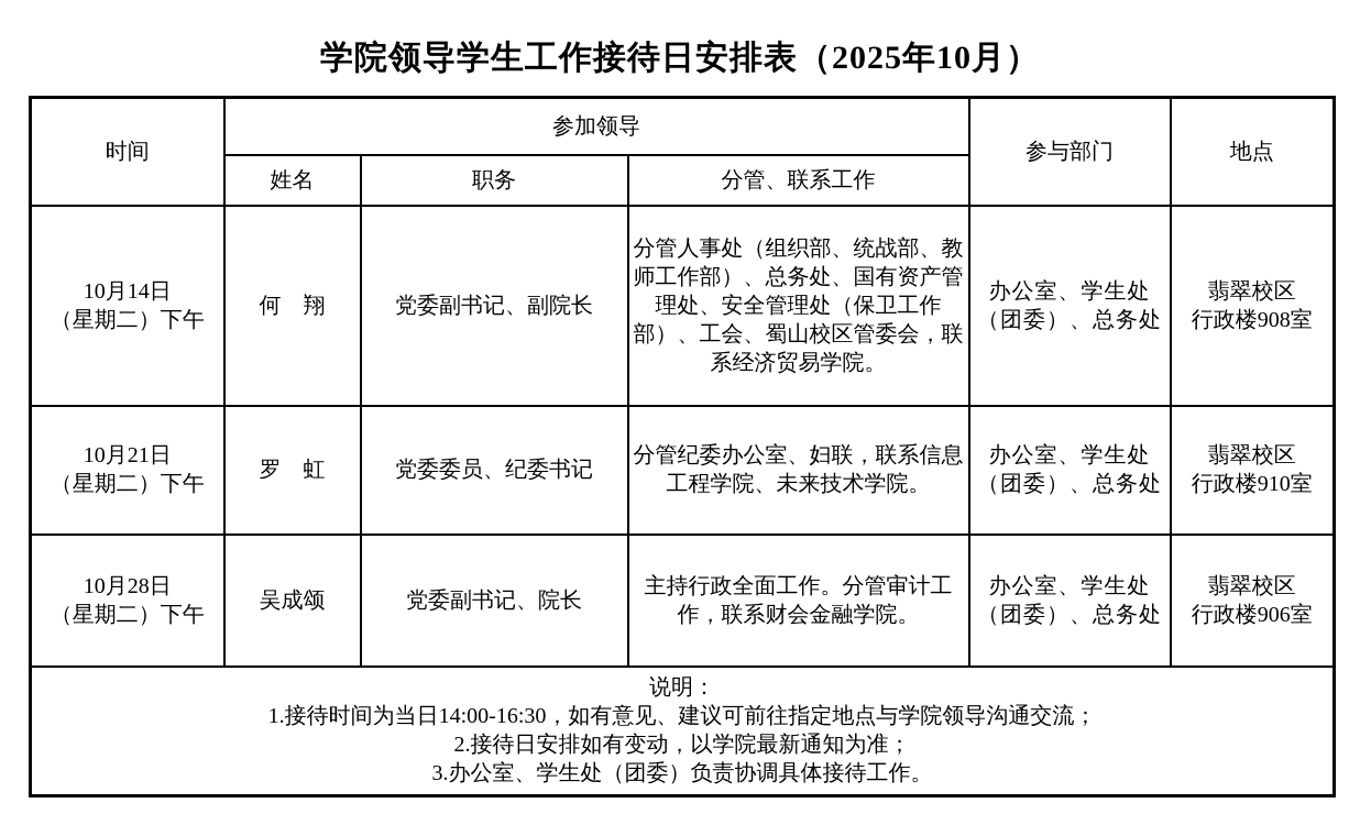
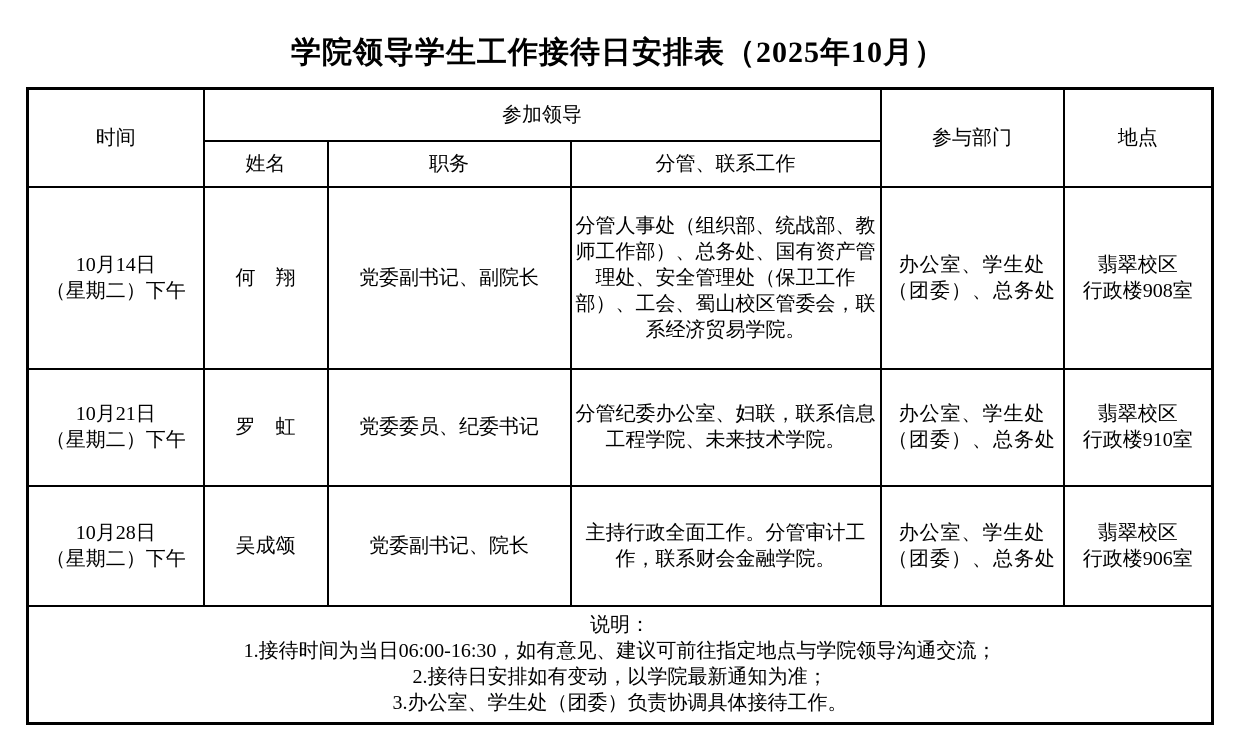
  学院领导学生工作接待日安排表（2025年10月）
  时间	参加领导	参与部门	地点
  姓名	职务	分管、联系工作
  10月14日 （星期二）下午	何 翔	党委副书记、副院长	分管人事处（组织部、统战部、教师工作部）、总务处、国有资产管理处、安全管理处（保卫工作部）、工会、蜀山校区管委会，联系经济贸易学院。	办公室、学生处（团委）、总务处	翡翠校区 行政楼908室
  10月21日 （星期二）下午	罗 虹	党委委员、纪委书记	分管纪委办公室、妇联，联系信息工程学院、未来技术学院。	办公室、学生处（团委）、总务处	翡翠校区 行政楼910室
  10月28日 （星期二）下午	吴成颂	党委副书记、院长	主持行政全面工作。分管审计工作，联系财会金融学院。	办公室、学生处（团委）、总务处	翡翠校区 行政楼906室
- 说明： 1.接待时间为当日14:00-16:30，如有意见、建议可前往指定地点与学院领导沟通交流； 2.接待日安排如有变动，以学院最新通知为准； 3.办公室、学生处（团委）负责协调具体接待工作。
+ 说明： 1.接待时间为当日06:00-16:30，如有意见、建议可前往指定地点与学院领导沟通交流； 2.接待日安排如有变动，以学院最新通知为准； 3.办公室、学生处（团委）负责协调具体接待工作。
